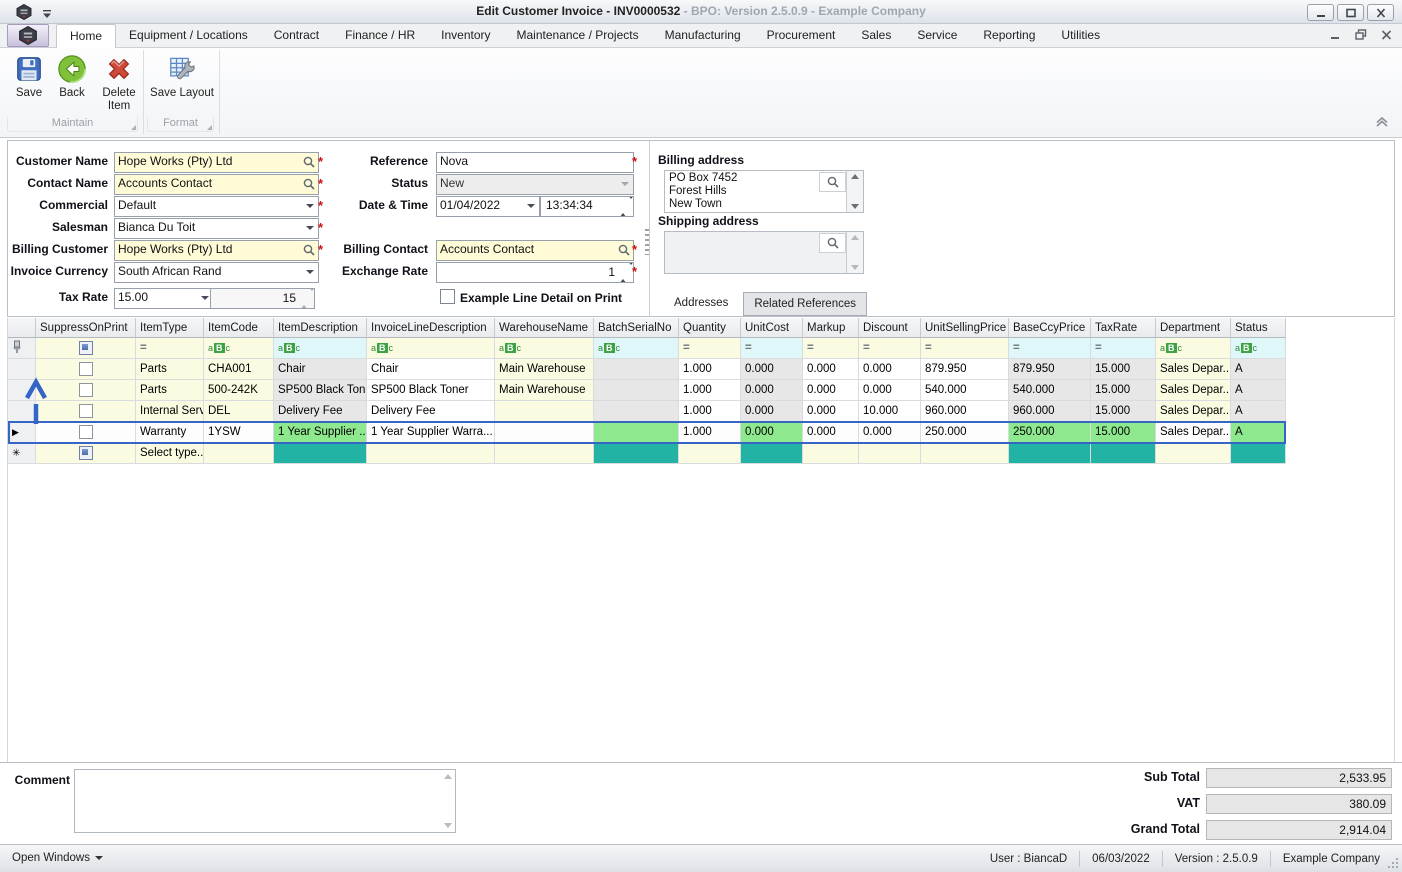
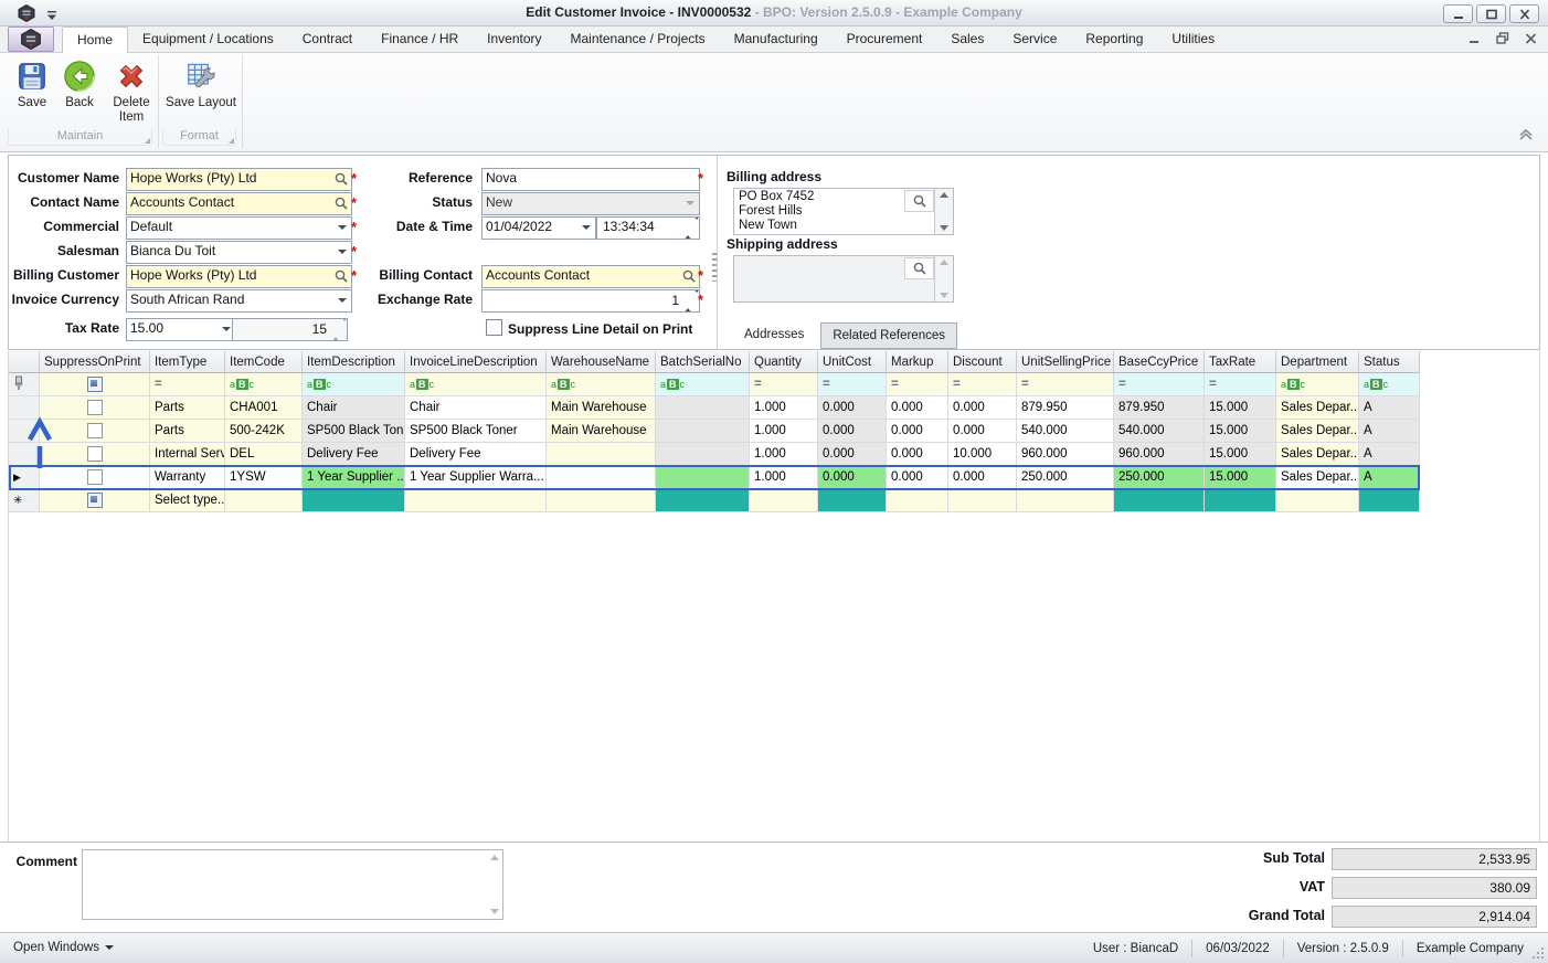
  Edit Customer Invoice - INV0000532 - BPO: Version 2.5.0.9 - Example Company
  Home
  Equipment / Locations
  Contract
  Finance / HR
  Inventory
  Maintenance / Projects
  Manufacturing
  Procurement
  Sales
  Service
  Reporting
  Utilities
  Save
  Back
  Delete Item
  Maintain
  Save Layout
  Format
  Customer Name
  Hope Works (Pty) Ltd
  *
  Contact Name
  Accounts Contact
  *
  Commercial
  Default
  *
  Salesman
  Bianca Du Toit
  *
  Billing Customer
  Hope Works (Pty) Ltd
  *
  Invoice Currency
  South African Rand
  Tax Rate
  15.00
  15
  Reference
  Nova
  *
  Status
  New
  Date & Time
  01/04/2022
  13:34:34
  Billing Contact
  Accounts Contact
  *
  Exchange Rate
  1
  *
- Example Line Detail on Print
+ Suppress Line Detail on Print
  Billing address
  PO Box 7452
  Forest Hills
  New Town
  Shipping address
  Addresses
  Related References
  	SuppressOnPrint	ItemType	ItemCode	ItemDescription	InvoiceLineDescription	WarehouseName	BatchSerialNo	Quantity	UnitCost	Markup	Discount	UnitSellingPrice	BaseCcyPrice	TaxRate	Department	Status
  		=	a B c	a B c	a B c	a B c	a B c	=	=	=	=	=	=	=	a B c	a B c
  		Parts	CHA001	Chair	Chair	Main Warehouse		1.000	0.000	0.000	0.000	879.950	879.950	15.000	Sales Depar..	A
  		Parts	500-242K	SP500 Black Ton	SP500 Black Toner	Main Warehouse		1.000	0.000	0.000	0.000	540.000	540.000	15.000	Sales Depar..	A
  		Internal Serv	DEL	Delivery Fee	Delivery Fee			1.000	0.000	0.000	10.000	960.000	960.000	15.000	Sales Depar..	A
  ▶		Warranty	1YSW	1 Year Supplier ..	1 Year Supplier Warra...			1.000	0.000	0.000	0.000	250.000	250.000	15.000	Sales Depar..	A
  ✳		Select type..
  Comment
  Sub Total
  2,533.95
  VAT
  380.09
  Grand Total
  2,914.04
  Open Windows
  User : BiancaD
  06/03/2022
  Version : 2.5.0.9
  Example Company
